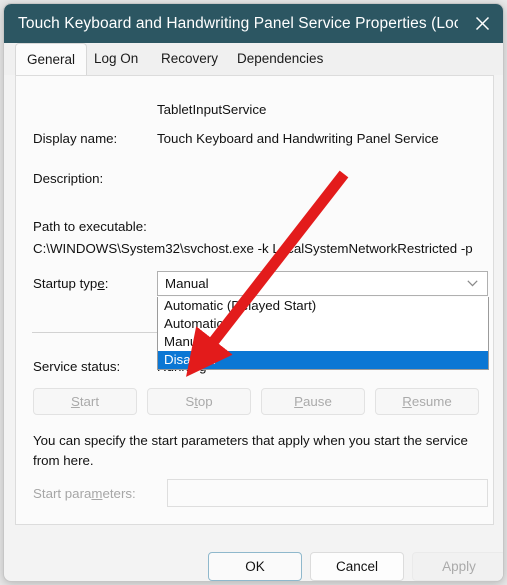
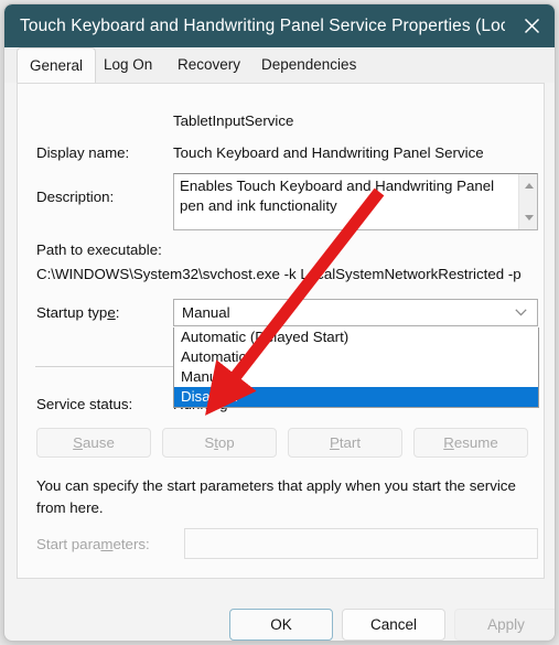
  Touch Keyboard and Handwriting Panel Service Properties (Loc
  General
  Log On
  Recovery
  Dependencies
  TabletInputService
  Display name:
  Touch Keyboard and Handwriting Panel Service
  Description:
+ Enables Touch Keyboard and Handwriting Panel pen and ink functionality
  Path to executable:
  C:\WINDOWS\System32\svchost.exe -k LalSystemNetworkRestricted -p
  Startup type:
  Manual
  Automatic (layed Start)
  Automatic
  Manual
  Disabled
  Service status:
- Start
+ Sause
  Stop
- Pause
+ Ptart
  Resume
  You can specify the start parameters that apply when you start the service from here.
  Start parameters:
  OK
  Cancel
  Apply
